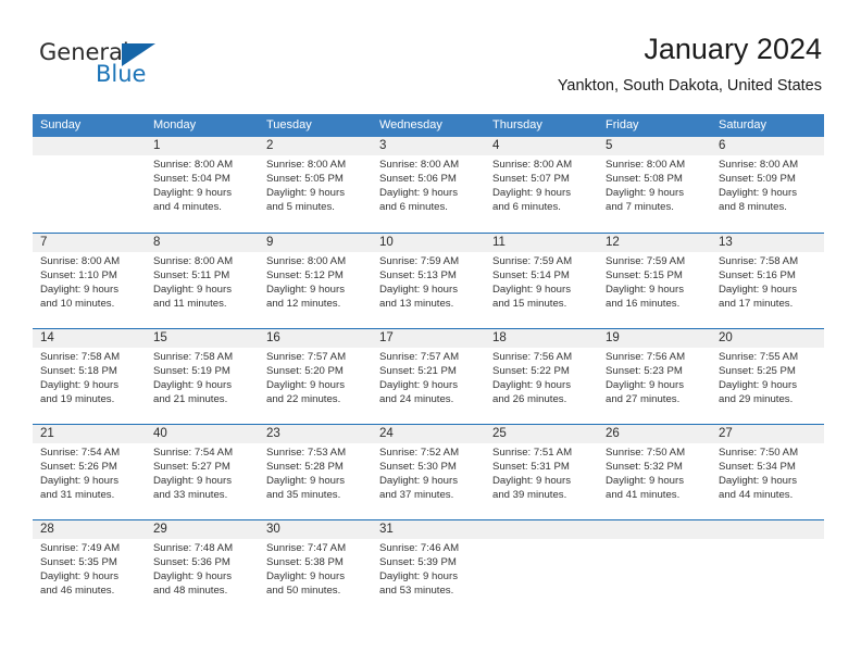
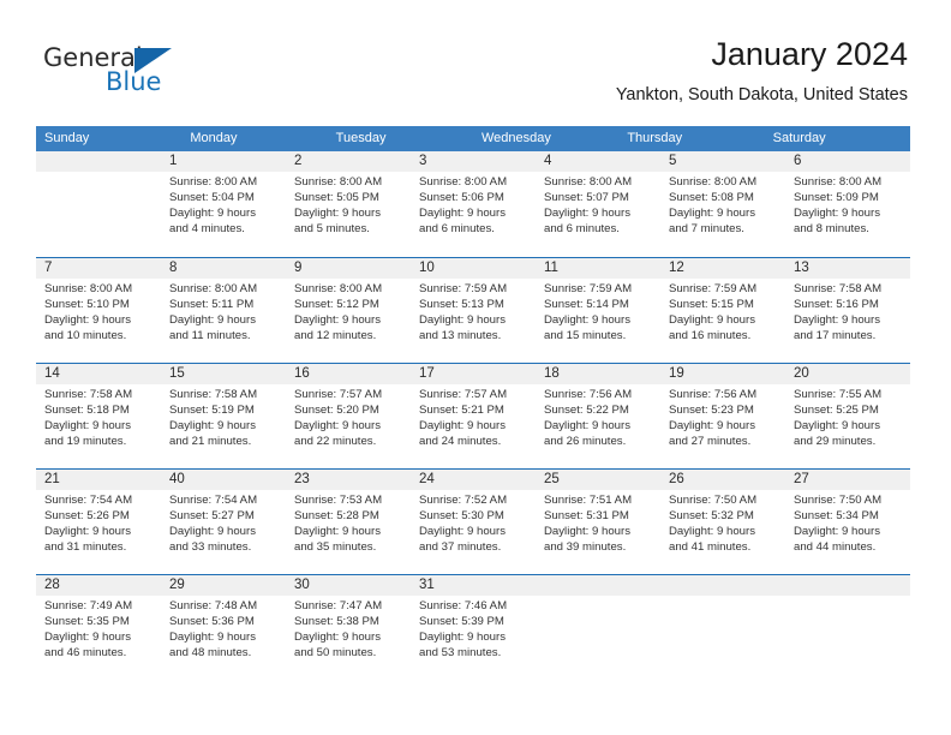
  General
  Blue
  January 2024
  Yankton, South Dakota, United States
  Sunday
  Monday
  Tuesday
  Wednesday
  Thursday
- Friday
  Saturday
  1
  Sunrise: 8:00 AM
  Sunset: 5:04 PM
  Daylight: 9 hours
  and 4 minutes.
  2
  Sunrise: 8:00 AM
  Sunset: 5:05 PM
  Daylight: 9 hours
  and 5 minutes.
  3
  Sunrise: 8:00 AM
  Sunset: 5:06 PM
  Daylight: 9 hours
  and 6 minutes.
  4
  Sunrise: 8:00 AM
  Sunset: 5:07 PM
  Daylight: 9 hours
  and 6 minutes.
  5
  Sunrise: 8:00 AM
  Sunset: 5:08 PM
  Daylight: 9 hours
  and 7 minutes.
  6
  Sunrise: 8:00 AM
  Sunset: 5:09 PM
  Daylight: 9 hours
  and 8 minutes.
  7
  Sunrise: 8:00 AM
- Sunset: 1:10 PM
+ Sunset: 5:10 PM
  Daylight: 9 hours
  and 10 minutes.
  8
  Sunrise: 8:00 AM
  Sunset: 5:11 PM
  Daylight: 9 hours
  and 11 minutes.
  9
  Sunrise: 8:00 AM
  Sunset: 5:12 PM
  Daylight: 9 hours
  and 12 minutes.
  10
  Sunrise: 7:59 AM
  Sunset: 5:13 PM
  Daylight: 9 hours
  and 13 minutes.
  11
  Sunrise: 7:59 AM
  Sunset: 5:14 PM
  Daylight: 9 hours
  and 15 minutes.
  12
  Sunrise: 7:59 AM
  Sunset: 5:15 PM
  Daylight: 9 hours
  and 16 minutes.
  13
  Sunrise: 7:58 AM
  Sunset: 5:16 PM
  Daylight: 9 hours
  and 17 minutes.
  14
  Sunrise: 7:58 AM
  Sunset: 5:18 PM
  Daylight: 9 hours
  and 19 minutes.
  15
  Sunrise: 7:58 AM
  Sunset: 5:19 PM
  Daylight: 9 hours
  and 21 minutes.
  16
  Sunrise: 7:57 AM
  Sunset: 5:20 PM
  Daylight: 9 hours
  and 22 minutes.
  17
  Sunrise: 7:57 AM
  Sunset: 5:21 PM
  Daylight: 9 hours
  and 24 minutes.
  18
  Sunrise: 7:56 AM
  Sunset: 5:22 PM
  Daylight: 9 hours
  and 26 minutes.
  19
  Sunrise: 7:56 AM
  Sunset: 5:23 PM
  Daylight: 9 hours
  and 27 minutes.
  20
  Sunrise: 7:55 AM
  Sunset: 5:25 PM
  Daylight: 9 hours
  and 29 minutes.
  21
  Sunrise: 7:54 AM
  Sunset: 5:26 PM
  Daylight: 9 hours
  and 31 minutes.
  40
  Sunrise: 7:54 AM
  Sunset: 5:27 PM
  Daylight: 9 hours
  and 33 minutes.
  23
  Sunrise: 7:53 AM
  Sunset: 5:28 PM
  Daylight: 9 hours
  and 35 minutes.
  24
  Sunrise: 7:52 AM
  Sunset: 5:30 PM
  Daylight: 9 hours
  and 37 minutes.
  25
  Sunrise: 7:51 AM
  Sunset: 5:31 PM
  Daylight: 9 hours
  and 39 minutes.
  26
  Sunrise: 7:50 AM
  Sunset: 5:32 PM
  Daylight: 9 hours
  and 41 minutes.
  27
  Sunrise: 7:50 AM
  Sunset: 5:34 PM
  Daylight: 9 hours
  and 44 minutes.
  28
  Sunrise: 7:49 AM
  Sunset: 5:35 PM
  Daylight: 9 hours
  and 46 minutes.
  29
  Sunrise: 7:48 AM
  Sunset: 5:36 PM
  Daylight: 9 hours
  and 48 minutes.
  30
  Sunrise: 7:47 AM
  Sunset: 5:38 PM
  Daylight: 9 hours
  and 50 minutes.
  31
  Sunrise: 7:46 AM
  Sunset: 5:39 PM
  Daylight: 9 hours
  and 53 minutes.
